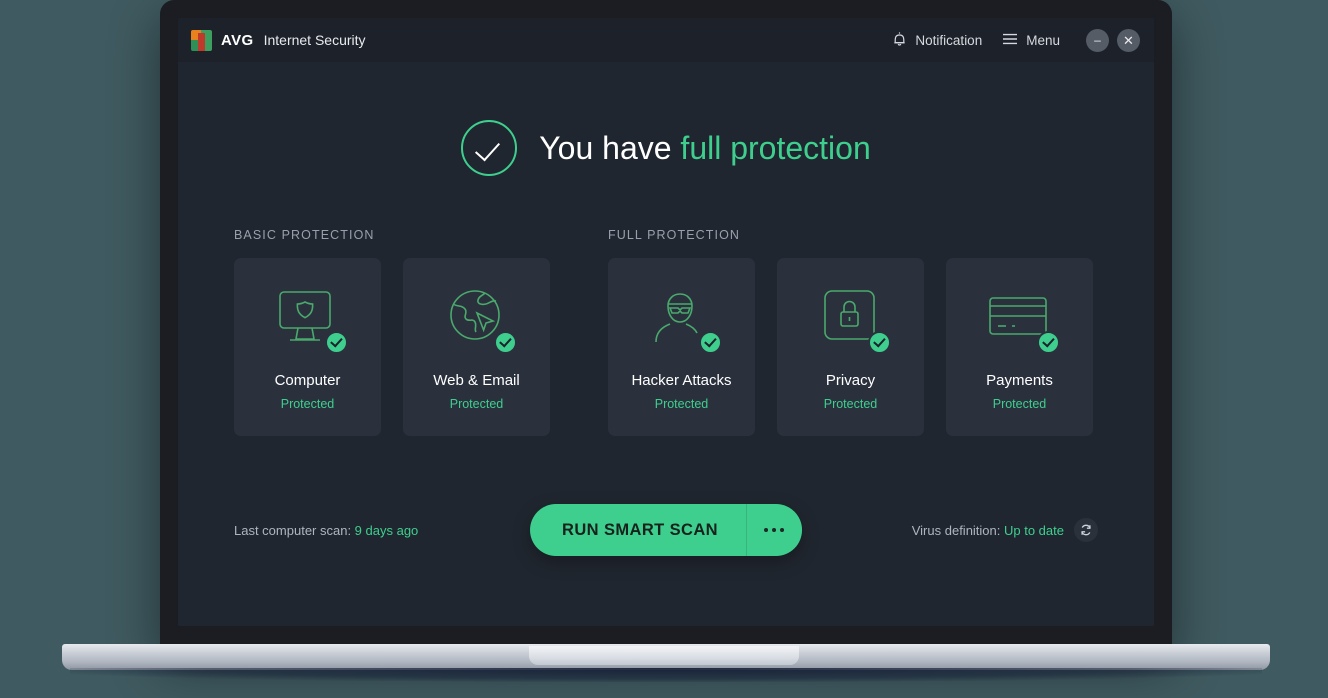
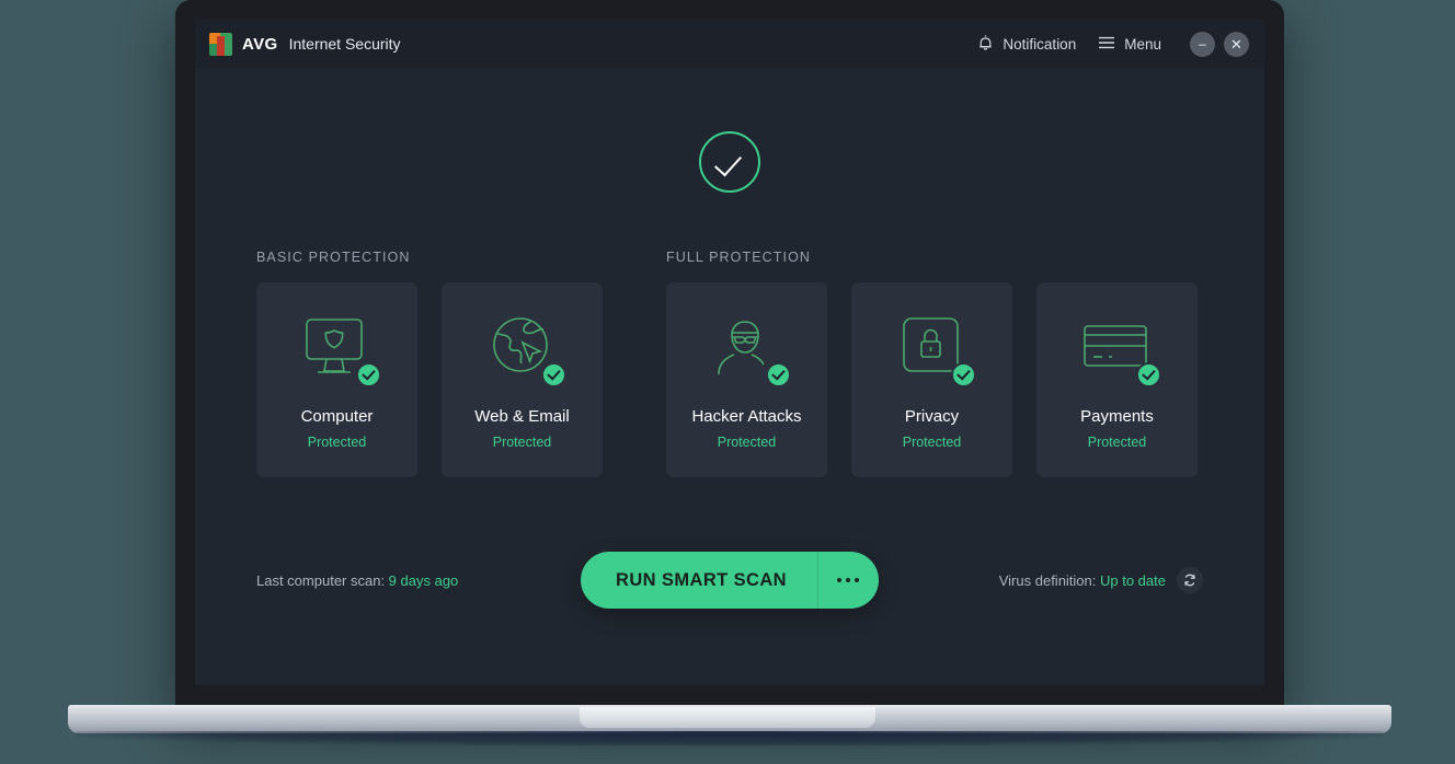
  AVG
  Internet Security
  Notification
  Menu
  –
  ✕
- You have full protection
  BASIC PROTECTION
  Computer
  Protected
  Web & Email
  Protected
  FULL PROTECTION
  Hacker Attacks
  Protected
  Privacy
  Protected
  Payments
  Protected
  Last computer scan: 9 days ago
  RUN SMART SCAN
  Virus definition: Up to date
